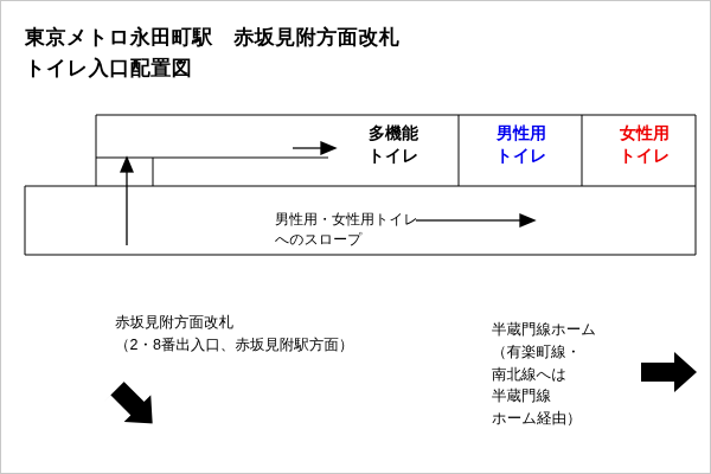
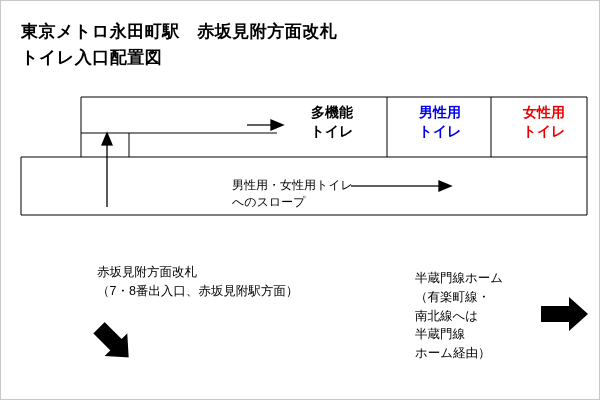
  東京メトロ永田町駅 赤坂見附方面改札
  トイレ入口配置図
  多機能
  トイレ
  男性用
  トイレ
  女性用
  トイレ
  男性用・女性用トイレ
  へのスロープ
  赤坂見附方面改札
- （2・8番出入口、赤坂見附駅方面）
+ （7・8番出入口、赤坂見附駅方面）
  半蔵門線ホーム
  （有楽町線・
  南北線へは
  半蔵門線
  ホーム経由）
